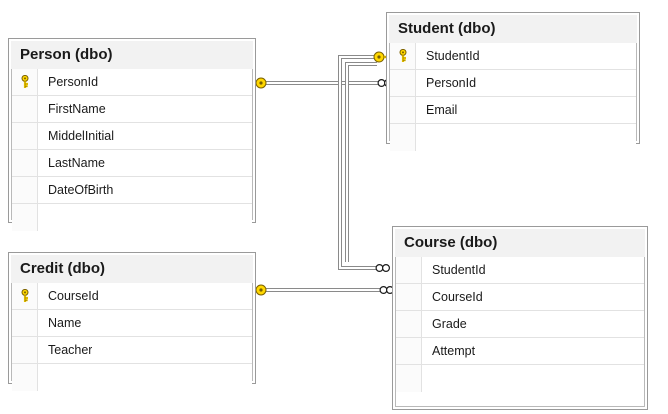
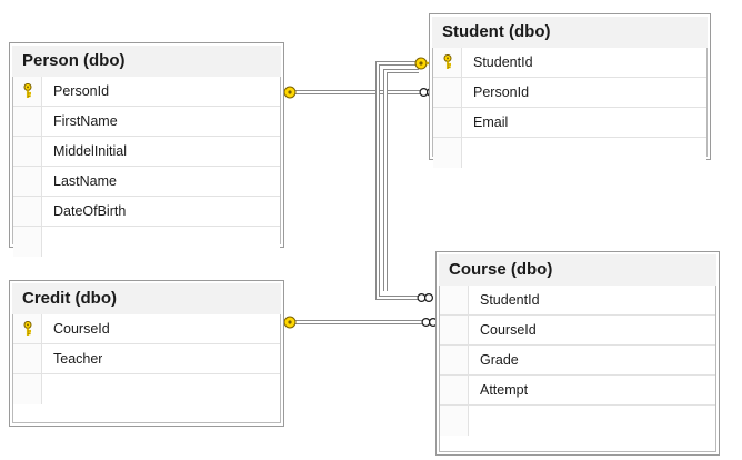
  Person (dbo)
  PersonId
  FirstName
  MiddelInitial
  LastName
  DateOfBirth
  Student (dbo)
  StudentId
  PersonId
  Email
  Credit (dbo)
  CourseId
- Name
  Teacher
  Course (dbo)
  StudentId
  CourseId
  Grade
  Attempt
